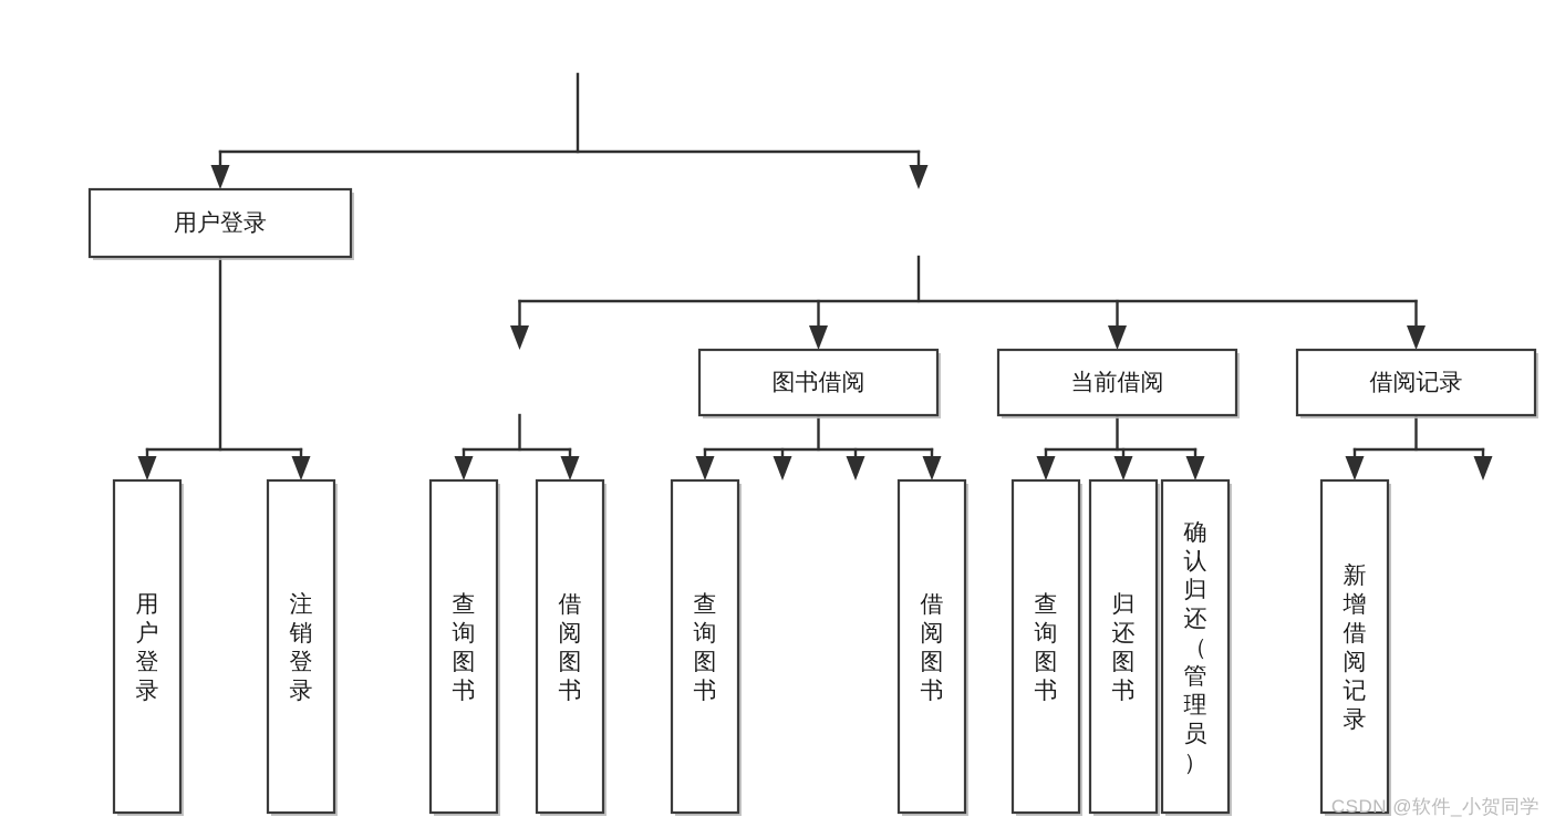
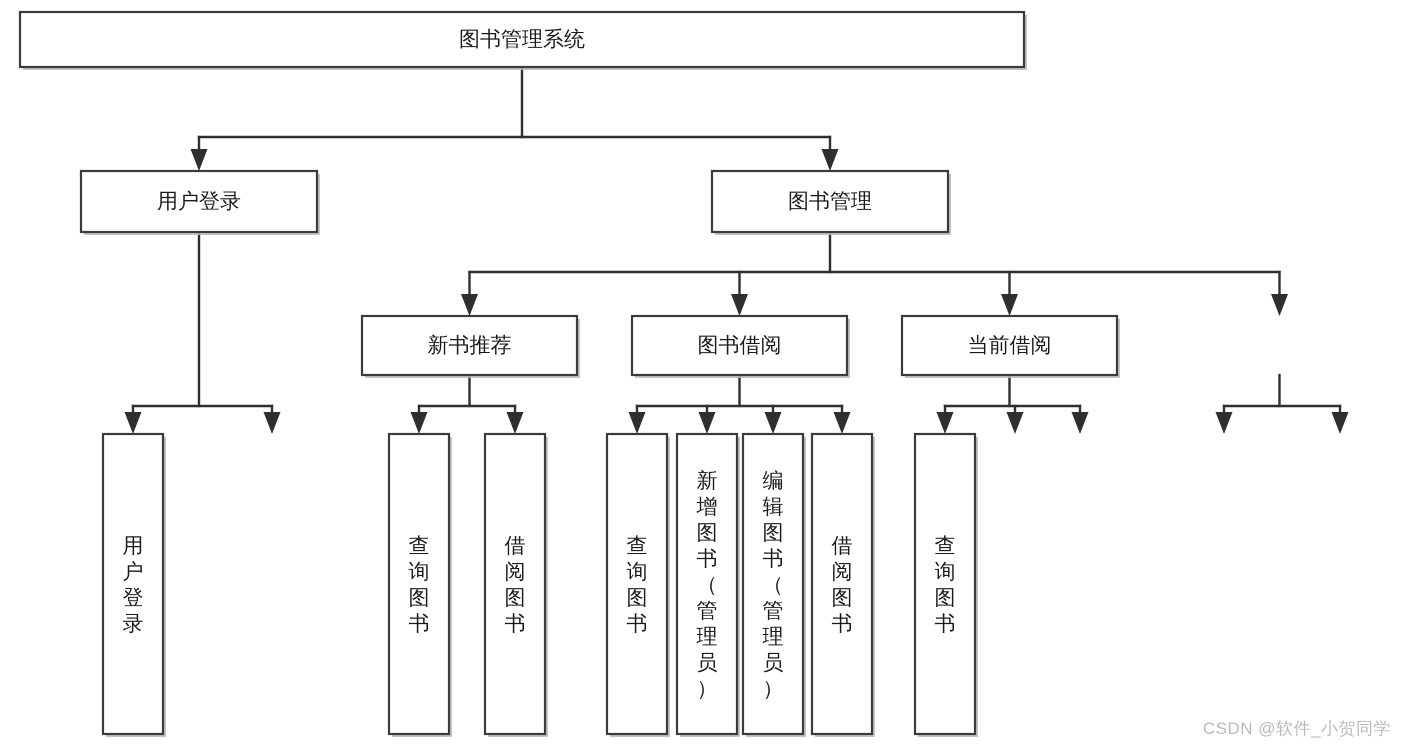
+ 图书管理系统
  用户登录
+ 图书管理
+ 新书推荐
  图书借阅
  当前借阅
- 借阅记录
  用户登录
- 注销登录
  查询图书
  借阅图书
  查询图书
+ 新增图书（管理员）
+ 编辑图书（管理员）
  借阅图书
  查询图书
- 归还图书
- 确认归还（管理员）
- 新增借阅记录
  CSDN @软件_小贺同学
